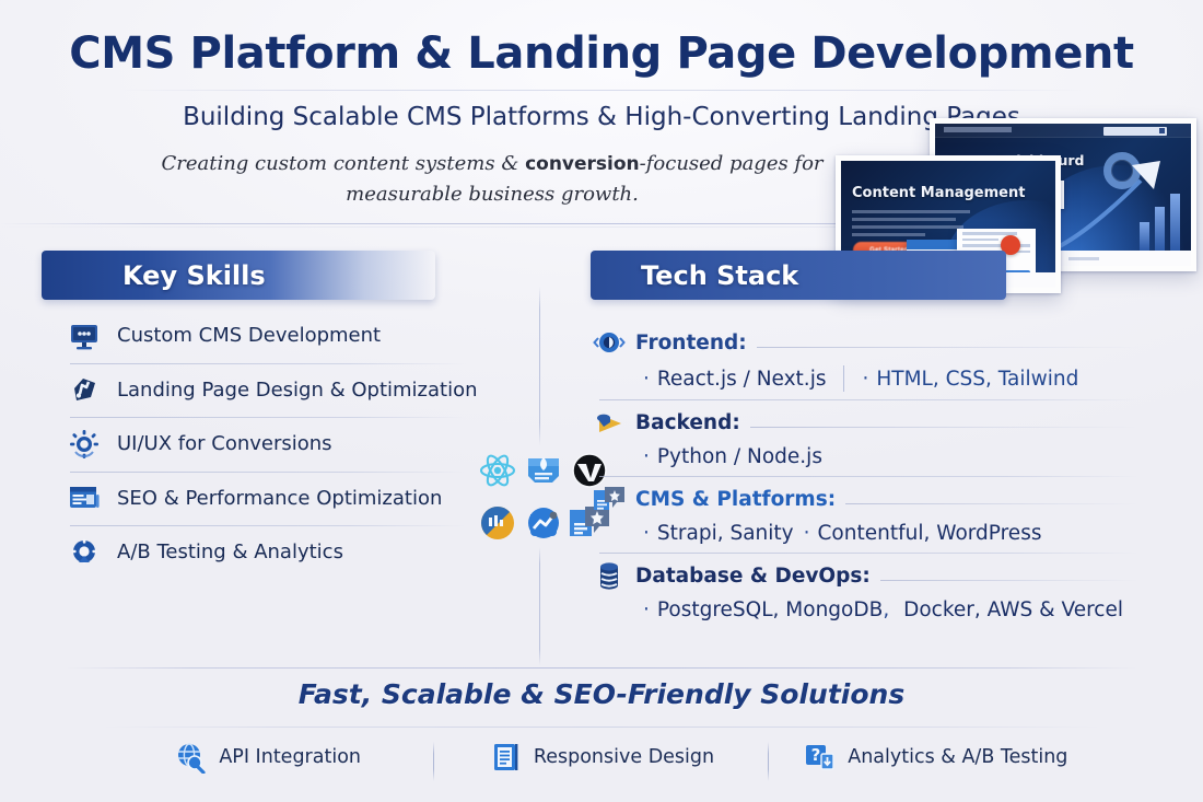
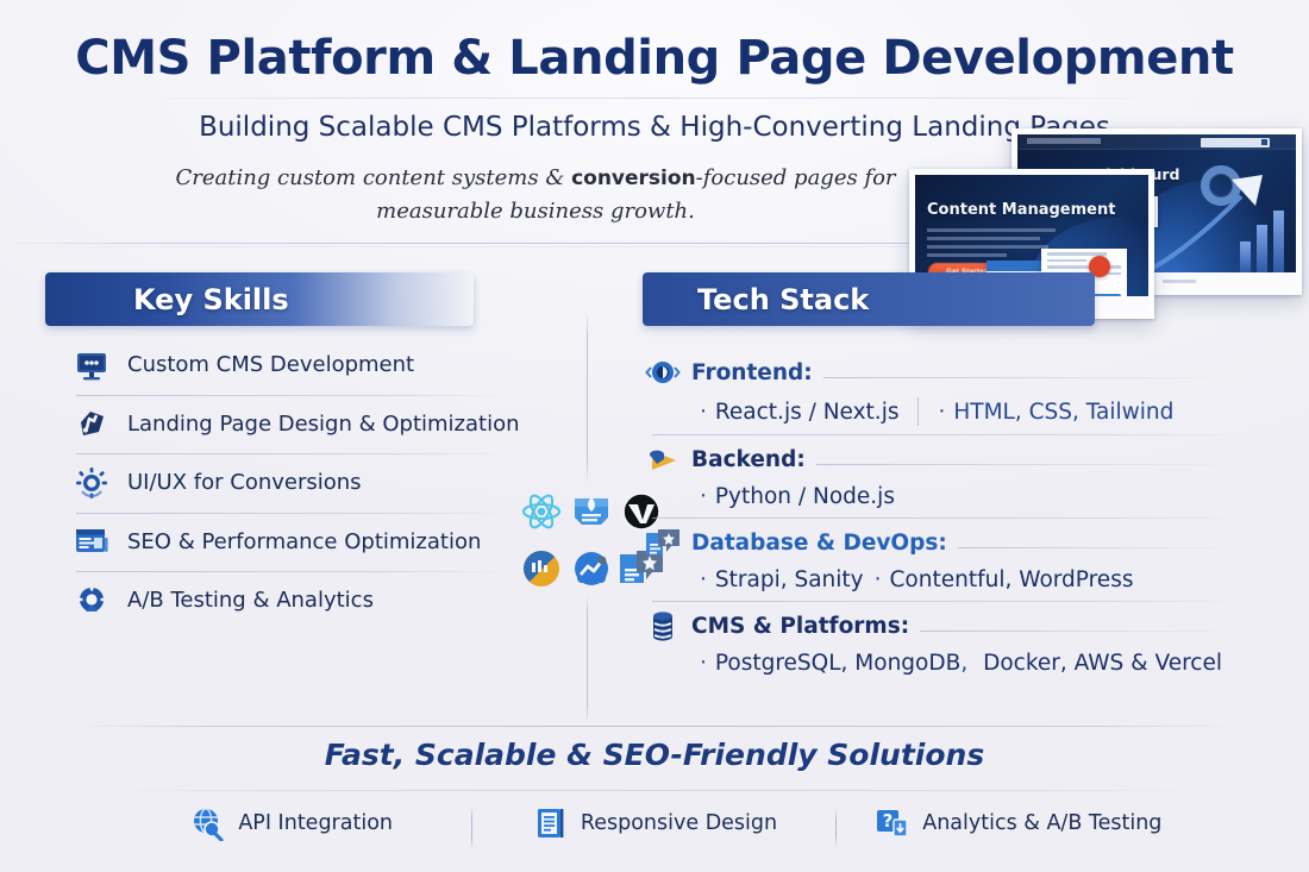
  CMS Platform & Landing Page Development
  Building Scalable CMS Platforms & High-Converting Landing Pages
  Creating custom content systems & conversion-focused pages for measurable business growth.
  Content Management
  Key Skills
  Tech Stack
  Custom CMS Development
  Landing Page Design & Optimization
  UI/UX for Conversions
  SEO & Performance Optimization
  A/B Testing & Analytics
  Frontend:
  · React.js / Next.js
  · HTML, CSS, Tailwind
  Backend:
  · Python / Node.js
- CMS & Platforms:
+ Database & DevOps:
  · Strapi, Sanity
  · Contentful, WordPress
- Database & DevOps:
+ CMS & Platforms:
  · PostgreSQL, MongoDB
  , Docker, AWS & Vercel
  Fast, Scalable & SEO-Friendly Solutions
  API Integration
  Responsive Design
  ?
  Analytics & A/B Testing
